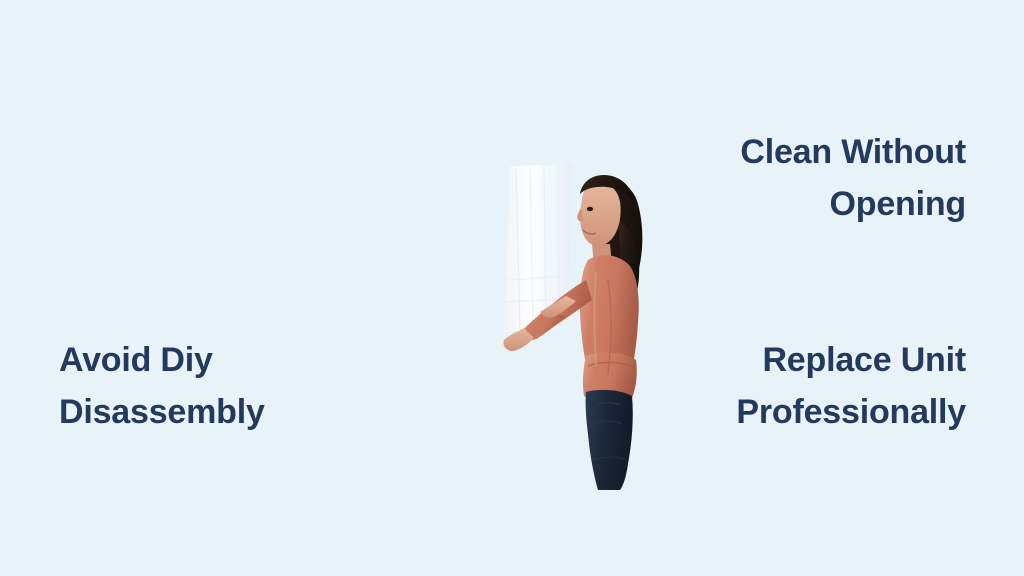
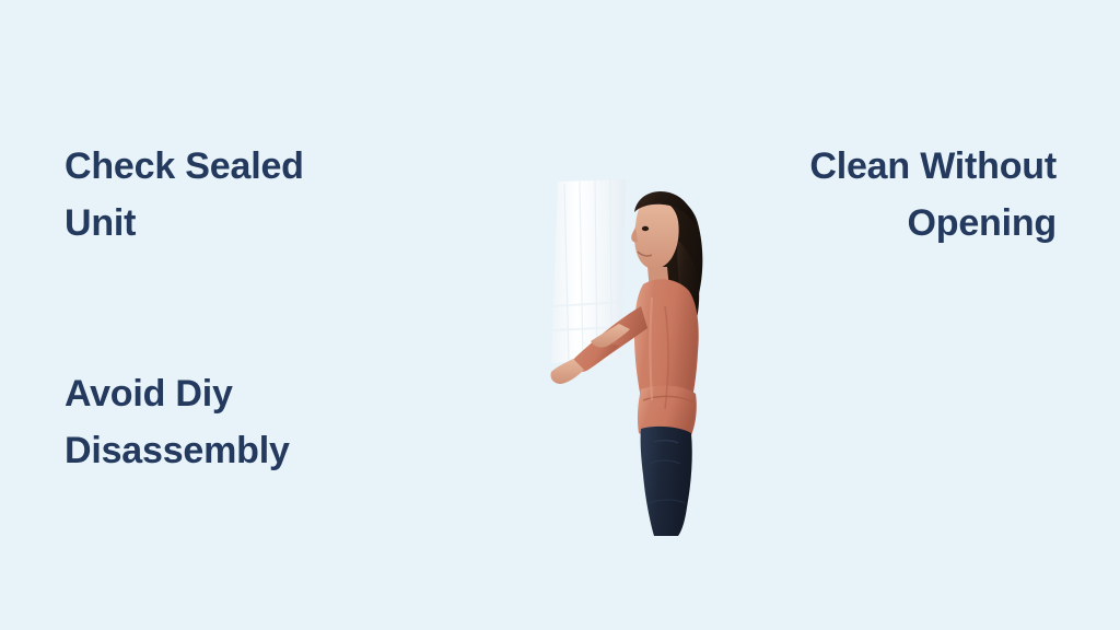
+ Check Sealed
+ Unit
  Clean Without
  Opening
  Avoid Diy
  Disassembly
- Replace Unit
- Professionally
